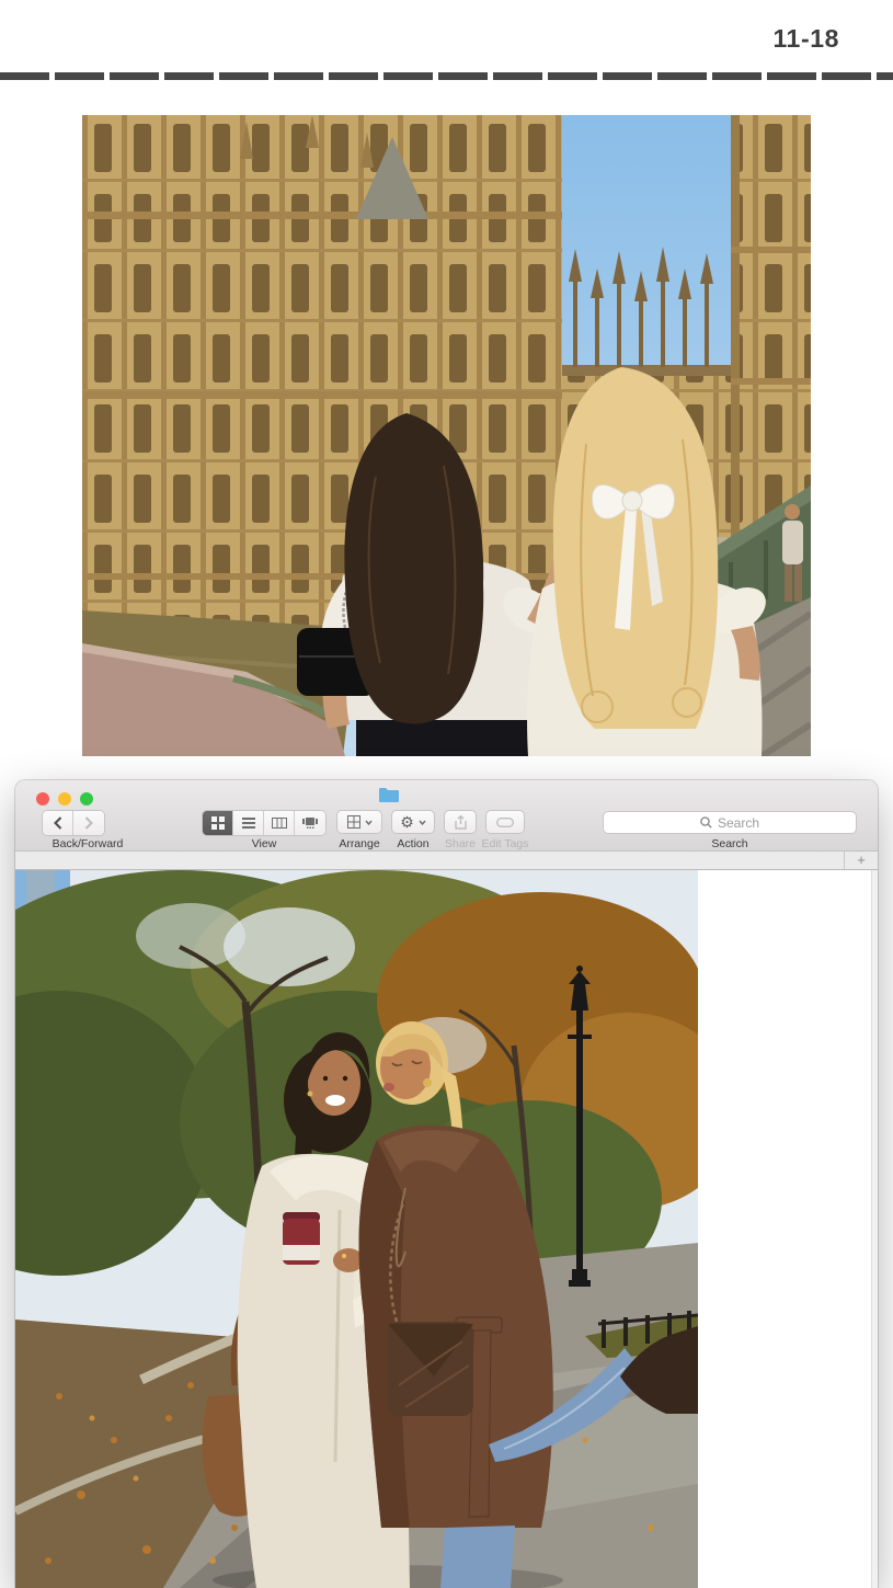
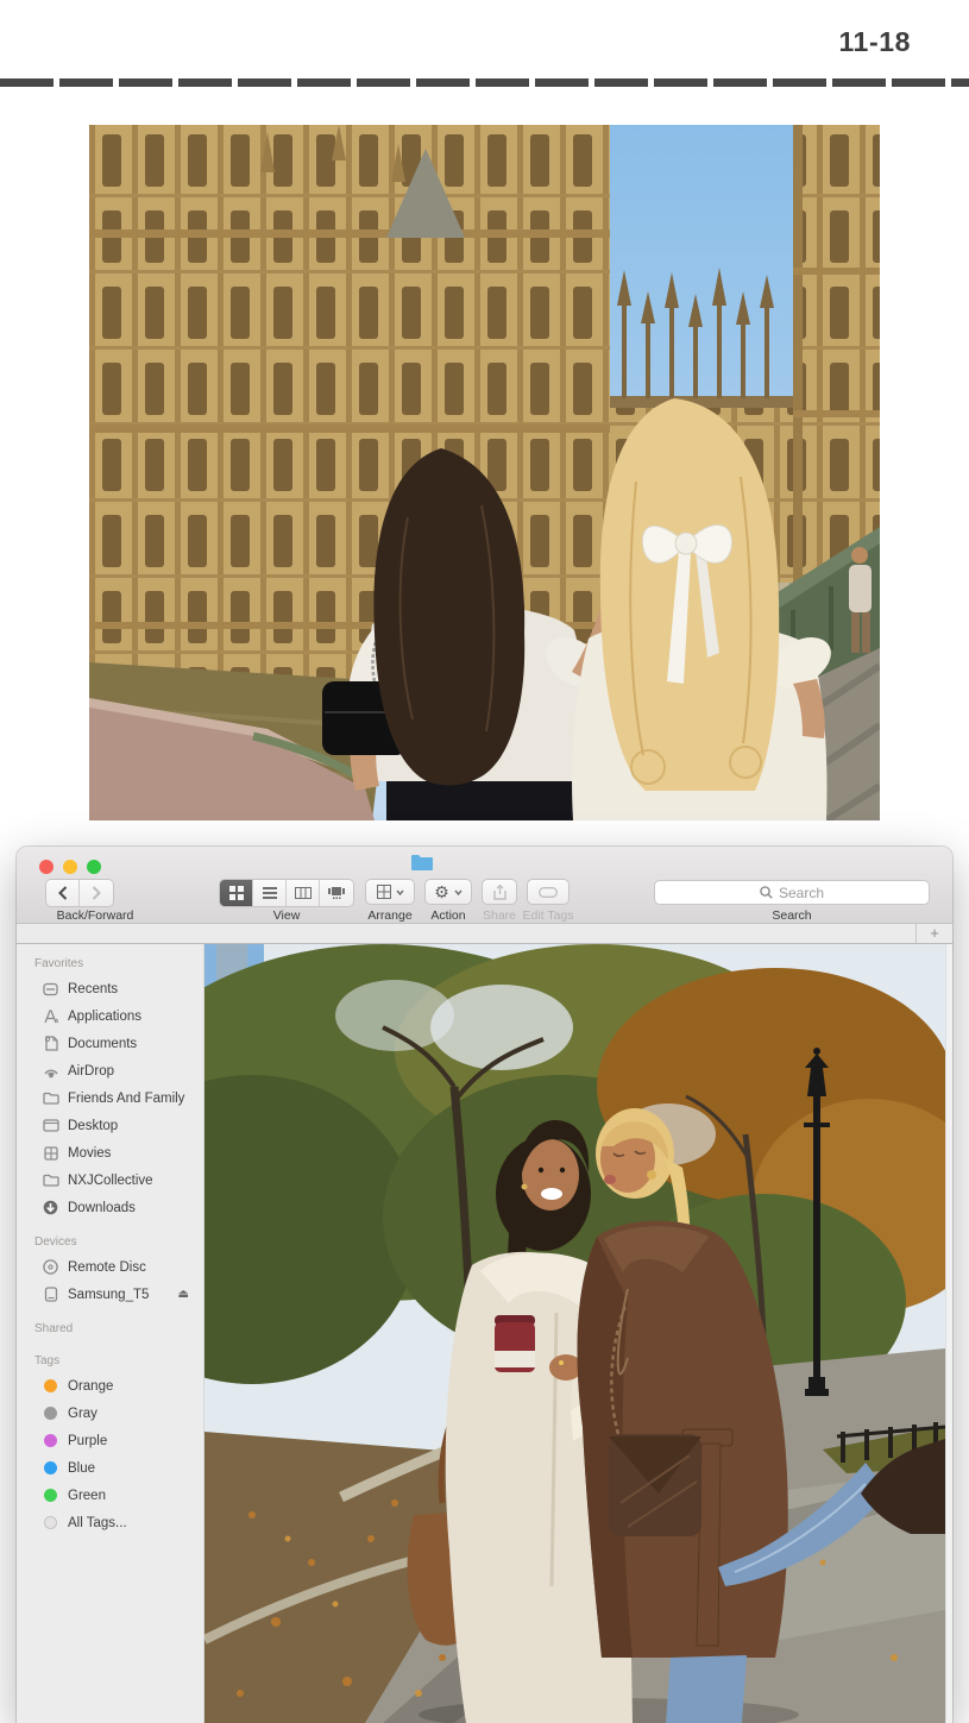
  11-18
  Back/Forward
  View
  Arrange
  ⚙
  Action
  Share
  Edit Tags
  Search
  Search
  +
+ Favorites
+ Recents
+ Applications
+ Documents
+ AirDrop
+ Friends And Family
+ Desktop
+ Movies
+ NXJCollective
+ Downloads
+ Devices
+ Remote Disc
+ Samsung_T5
+ ⏏
+ Shared
+ Tags
+ Orange
+ Gray
+ Purple
+ Blue
+ Green
+ All Tags...
